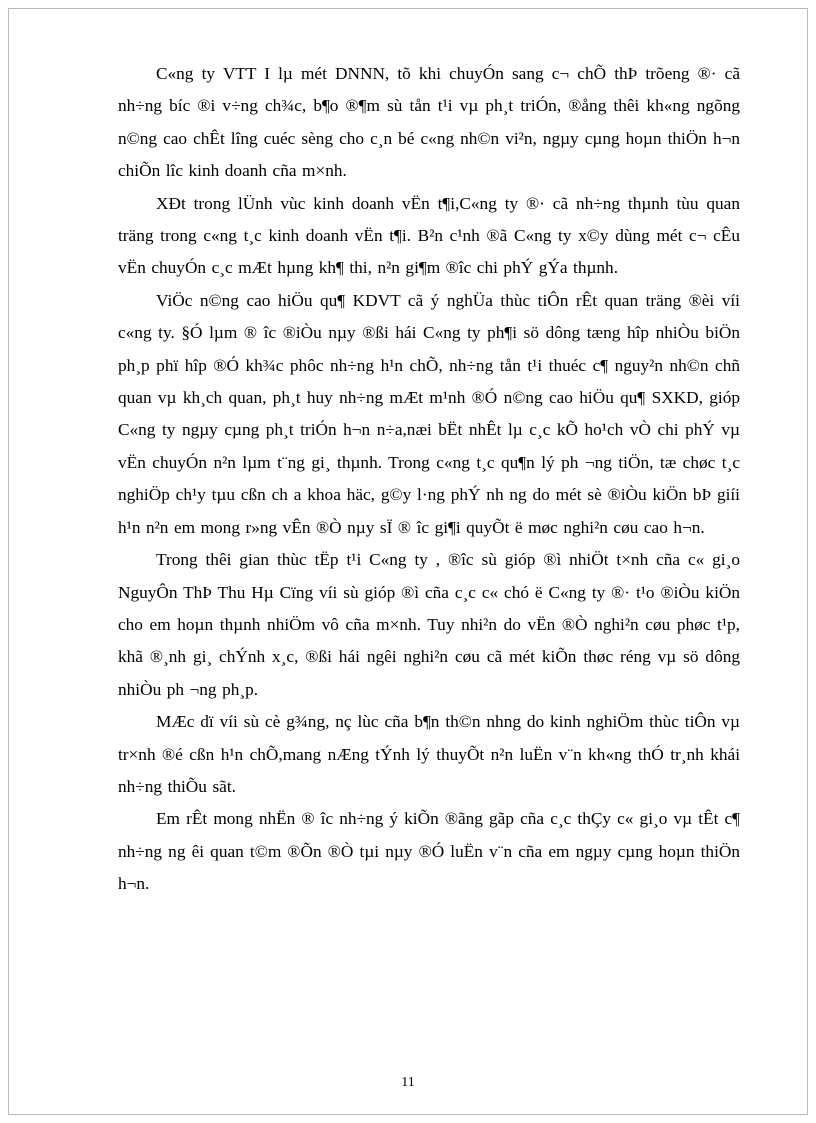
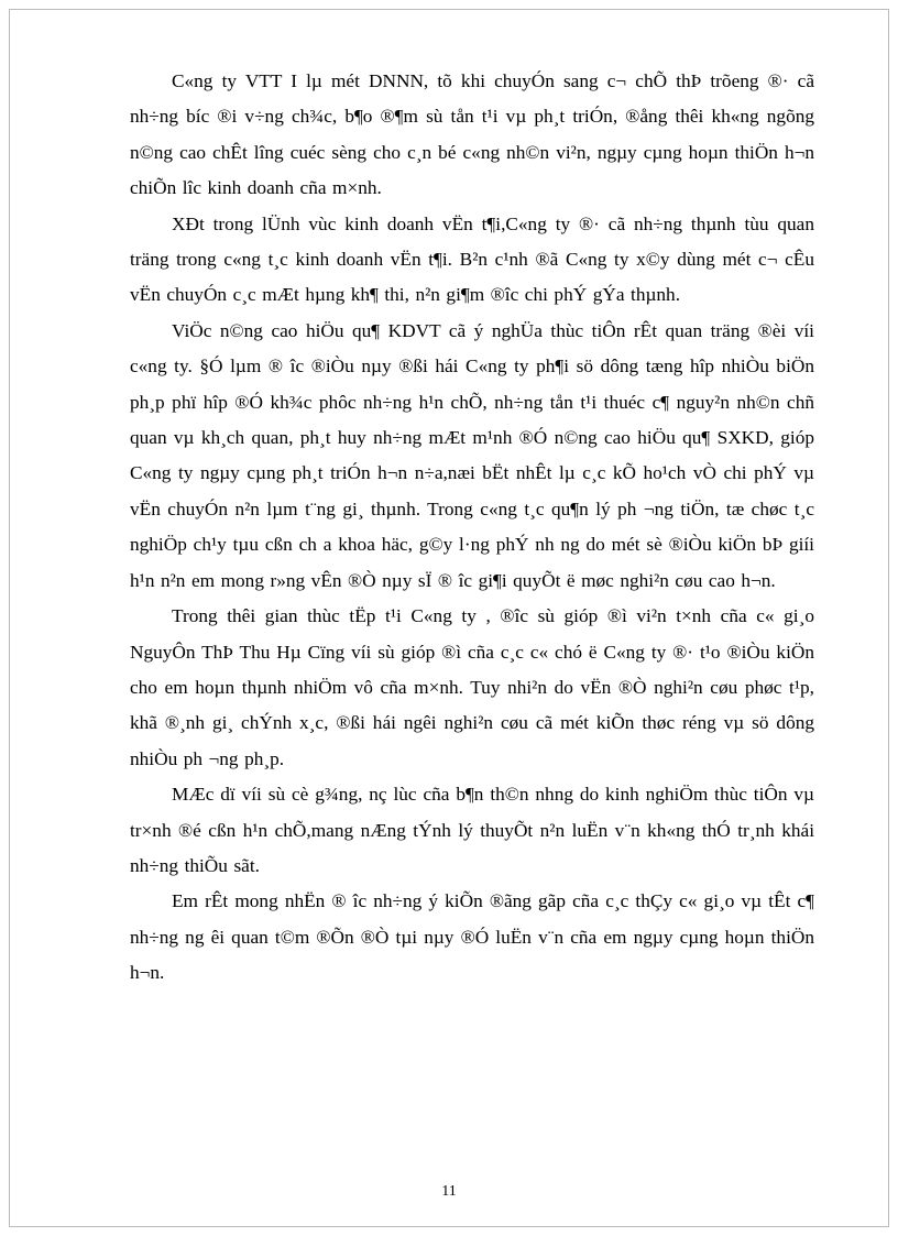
  C«ng ty VTT I lµ mét DNNN, tõ khi chuyÓn sang c¬ chÕ thÞ trõeng ®· cã nh÷ng bíc ®i v÷ng ch¾c, b¶o ®¶m sù tån t¹i vµ ph¸t triÓn, ®ång thêi kh«ng ngõng n©ng cao chÊt lîng cuéc sèng cho c¸n bé c«ng nh©n vi²n, ngµy cµng hoµn thiÖn h¬n chiÕn lîc kinh doanh cña m×nh.
  XÐt trong lÜnh vùc kinh doanh vËn t¶i,C«ng ty ®· cã nh÷ng thµnh tùu quan träng trong c«ng t¸c kinh doanh vËn t¶i. B²n c¹nh ®ã C«ng ty x©y dùng mét c¬ cÊu vËn chuyÓn c¸c mÆt hµng kh¶ thi, n²n gi¶m ®îc chi phÝ gÝa thµnh.
  ViÖc n©ng cao hiÖu qu¶ KDVT cã ý nghÜa thùc tiÔn rÊt quan träng ®èi víi c«ng ty. §Ó lµm ® îc ®iÒu nµy ®ßi hái C«ng ty ph¶i sö dông tæng hîp nhiÒu biÖn ph¸p phï hîp ®Ó kh¾c phôc nh÷ng h¹n chÕ, nh÷ng tån t¹i thuéc c¶ nguy²n nh©n chñ quan vµ kh¸ch quan, ph¸t huy nh÷ng mÆt m¹nh ®Ó n©ng cao hiÖu qu¶ SXKD, gióp C«ng ty ngµy cµng ph¸t triÓn h¬n n÷a,næi bËt nhÊt lµ c¸c kÕ ho¹ch vÒ chi phÝ vµ vËn chuyÓn n²n lµm t¨ng gi¸ thµnh. Trong c«ng t¸c qu¶n lý ph ¬ng tiÖn, tæ chøc t¸c nghiÖp ch¹y tµu cßn ch a khoa häc, g©y l·ng phÝ nh ng do mét sè ®iÒu kiÖn bÞ giíi h¹n n²n em mong r»ng vÊn ®Ò nµy sÏ ® îc gi¶i quyÕt ë møc nghi²n cøu cao h¬n.
- Trong thêi gian thùc tËp t¹i C«ng ty , ®îc sù gióp ®ì nhiÖt t×nh cña c« gi¸o NguyÔn ThÞ Thu Hµ Cïng víi sù gióp ®ì cña c¸c c« chó ë C«ng ty ®· t¹o ®iÒu kiÖn cho em hoµn thµnh nhiÖm vô cña m×nh. Tuy nhi²n do vËn ®Ò nghi²n cøu phøc t¹p, khã ®¸nh gi¸ chÝnh x¸c, ®ßi hái ngêi nghi²n cøu cã mét kiÕn thøc réng vµ sö dông nhiÒu ph ¬ng ph¸p.
+ Trong thêi gian thùc tËp t¹i C«ng ty , ®îc sù gióp ®ì vi²n t×nh cña c« gi¸o NguyÔn ThÞ Thu Hµ Cïng víi sù gióp ®ì cña c¸c c« chó ë C«ng ty ®· t¹o ®iÒu kiÖn cho em hoµn thµnh nhiÖm vô cña m×nh. Tuy nhi²n do vËn ®Ò nghi²n cøu phøc t¹p, khã ®¸nh gi¸ chÝnh x¸c, ®ßi hái ngêi nghi²n cøu cã mét kiÕn thøc réng vµ sö dông nhiÒu ph ¬ng ph¸p.
  MÆc dï víi sù cè g¾ng, nç lùc cña b¶n th©n nhng do kinh nghiÖm thùc tiÔn vµ tr×nh ®é cßn h¹n chÕ,mang nÆng tÝnh lý thuyÕt n²n luËn v¨n kh«ng thÓ tr¸nh khái nh÷ng thiÕu sãt.
  Em rÊt mong nhËn ® îc nh÷ng ý kiÕn ®ãng gãp cña c¸c thÇy c« gi¸o vµ tÊt c¶ nh÷ng ng êi quan t©m ®Õn ®Ò tµi nµy ®Ó luËn v¨n cña em ngµy cµng hoµn thiÖn h¬n.
  11
